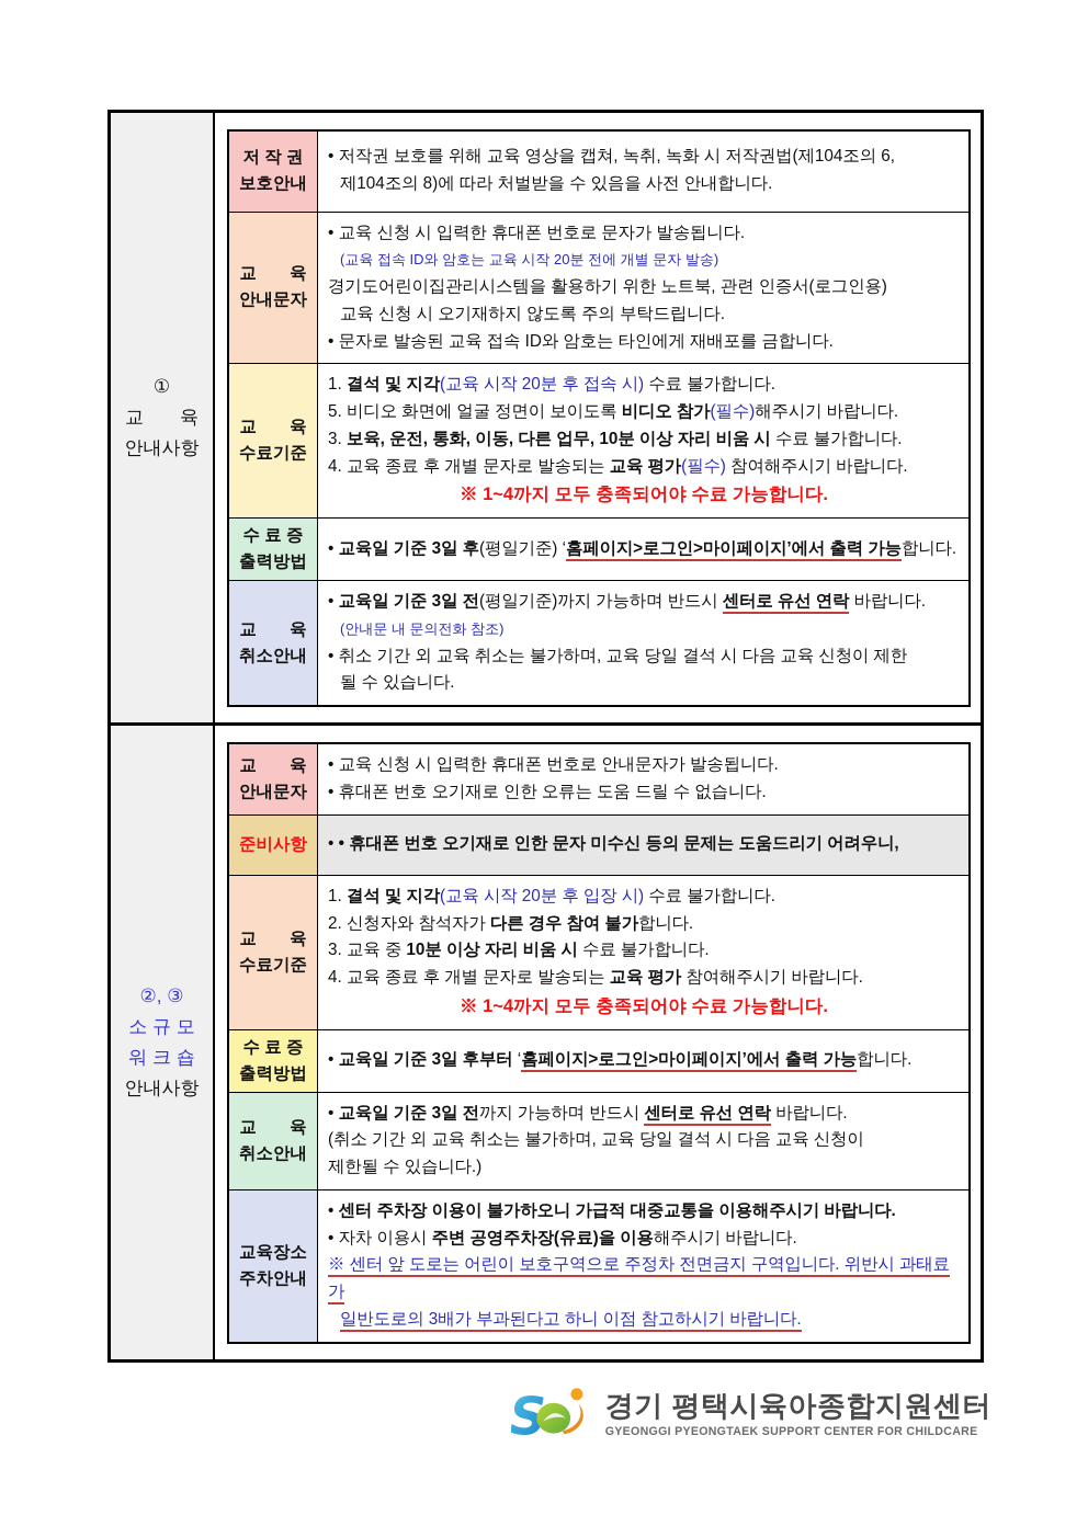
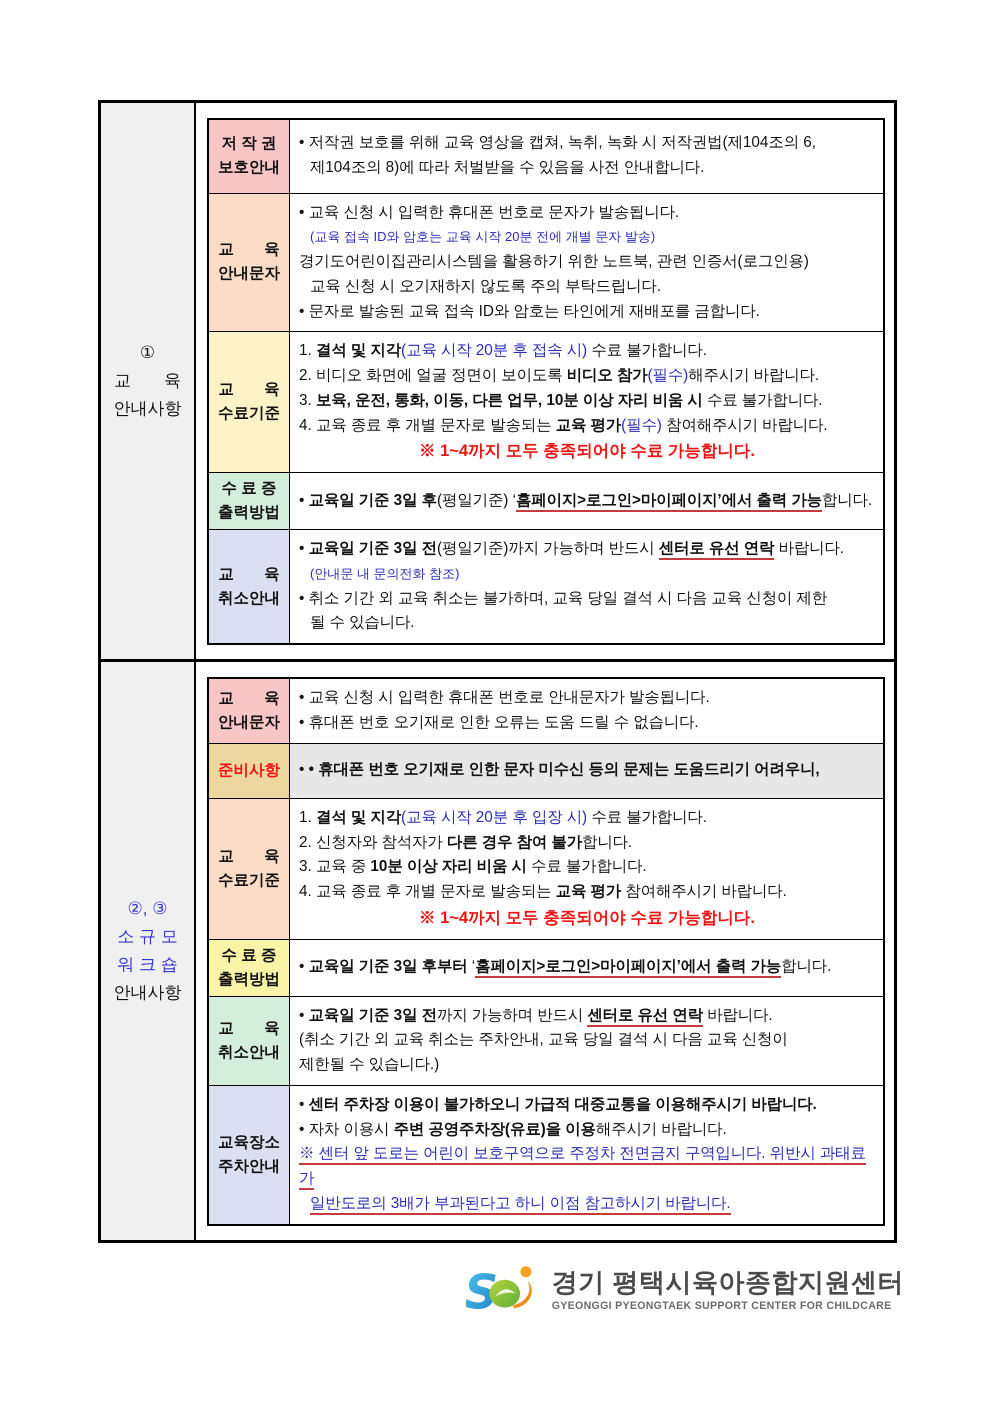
  ①
  교 육
  안내사항
  저 작 권보호안내	• 저작권 보호를 위해 교육 영상을 캡쳐, 녹취, 녹화 시 저작권법(제104조의 6,제104조의 8)에 따라 처벌받을 수 있음을 사전 안내합니다.
  교 육안내문자	• 교육 신청 시 입력한 휴대폰 번호로 문자가 발송됩니다.(교육 접속 ID와 암호는 교육 시작 20분 전에 개별 문자 발송)경기도어린이집관리시스템을 활용하기 위한 노트북, 관련 인증서(로그인용)교육 신청 시 오기재하지 않도록 주의 부탁드립니다.• 문자로 발송된 교육 접속 ID와 암호는 타인에게 재배포를 금합니다.
- 교 육수료기준	1. 결석 및 지각(교육 시작 20분 후 접속 시) 수료 불가합니다.5. 비디오 화면에 얼굴 정면이 보이도록 비디오 참가(필수)해주시기 바랍니다.3. 보육, 운전, 통화, 이동, 다른 업무, 10분 이상 자리 비움 시 수료 불가합니다.4. 교육 종료 후 개별 문자로 발송되는 교육 평가(필수) 참여해주시기 바랍니다.※ 1~4까지 모두 충족되어야 수료 가능합니다.
+ 교 육수료기준	1. 결석 및 지각(교육 시작 20분 후 접속 시) 수료 불가합니다.2. 비디오 화면에 얼굴 정면이 보이도록 비디오 참가(필수)해주시기 바랍니다.3. 보육, 운전, 통화, 이동, 다른 업무, 10분 이상 자리 비움 시 수료 불가합니다.4. 교육 종료 후 개별 문자로 발송되는 교육 평가(필수) 참여해주시기 바랍니다.※ 1~4까지 모두 충족되어야 수료 가능합니다.
  수 료 증출력방법	• 교육일 기준 3일 후(평일기준) ‘홈페이지>로그인>마이페이지’에서 출력 가능합니다.
  교 육취소안내	• 교육일 기준 3일 전(평일기준)까지 가능하며 반드시 센터로 유선 연락 바랍니다.(안내문 내 문의전화 참조)• 취소 기간 외 교육 취소는 불가하며, 교육 당일 결석 시 다음 교육 신청이 제한될 수 있습니다.
  ②, ③
  소 규 모
  워 크 숍
  안내사항
  교 육안내문자	• 교육 신청 시 입력한 휴대폰 번호로 안내문자가 발송됩니다.• 휴대폰 번호 오기재로 인한 오류는 도움 드릴 수 없습니다.
  준비사항	• • 휴대폰 번호 오기재로 인한 문자 미수신 등의 문제는 도움드리기 어려우니,
  교 육수료기준	1. 결석 및 지각(교육 시작 20분 후 입장 시) 수료 불가합니다.2. 신청자와 참석자가 다른 경우 참여 불가합니다.3. 교육 중 10분 이상 자리 비움 시 수료 불가합니다.4. 교육 종료 후 개별 문자로 발송되는 교육 평가 참여해주시기 바랍니다.※ 1~4까지 모두 충족되어야 수료 가능합니다.
  수 료 증출력방법	• 교육일 기준 3일 후부터 ‘홈페이지>로그인>마이페이지’에서 출력 가능합니다.
- 교 육취소안내	• 교육일 기준 3일 전까지 가능하며 반드시 센터로 유선 연락 바랍니다.(취소 기간 외 교육 취소는 불가하며, 교육 당일 결석 시 다음 교육 신청이제한될 수 있습니다.)
+ 교 육취소안내	• 교육일 기준 3일 전까지 가능하며 반드시 센터로 유선 연락 바랍니다.(취소 기간 외 교육 취소는 주차안내, 교육 당일 결석 시 다음 교육 신청이제한될 수 있습니다.)
  교육장소주차안내	• 센터 주차장 이용이 불가하오니 가급적 대중교통을 이용해주시기 바랍니다.• 자차 이용시 주변 공영주차장(유료)을 이용해주시기 바랍니다.※ 센터 앞 도로는 어린이 보호구역으로 주정차 전면금지 구역입니다. 위반시 과태료가일반도로의 3배가 부과된다고 하니 이점 참고하시기 바랍니다.
  S
  경기 평택시육아종합지원센터
  GYEONGGI PYEONGTAEK SUPPORT CENTER FOR CHILDCARE
